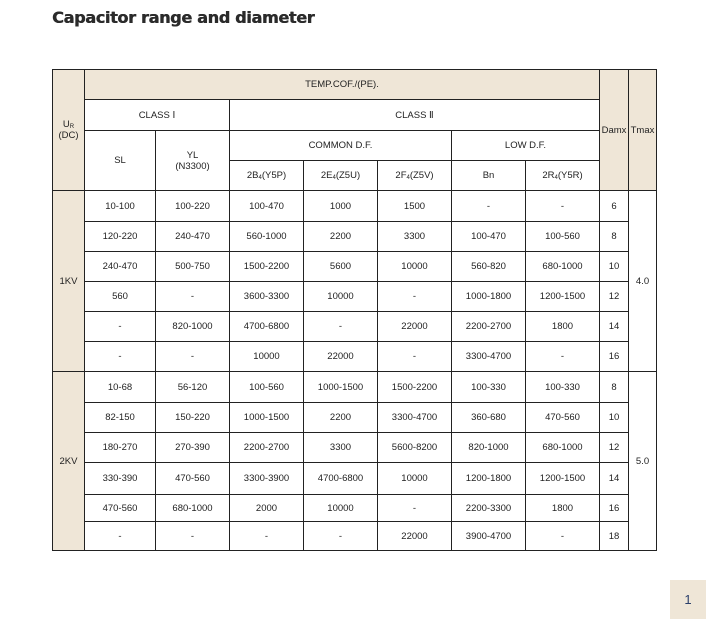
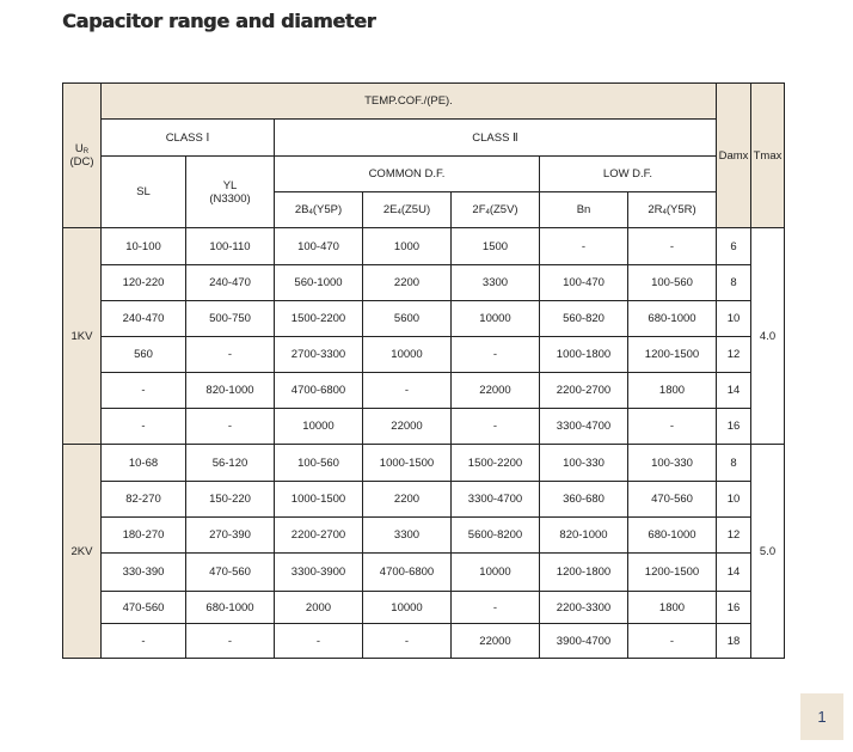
  Capacitor range and diameter
  U (DC)	TEMP.COF./(PE).	Damx	Tmax
  CLASS Ⅰ	CLASS Ⅱ
  SL	YL (N3300)	COMMON D.F.	LOW D.F.
  2B (Y5P)	2E (Z5U)	2F (Z5V)	Bn	2R (Y5R)
- 1KV	10-100	100-220	100-470	1000	1500	-	-	6	4.0
+ 1KV	10-100	100-110	100-470	1000	1500	-	-	6	4.0
  120-220	240-470	560-1000	2200	3300	100-470	100-560	8
  240-470	500-750	1500-2200	5600	10000	560-820	680-1000	10
- 560	-	3600-3300	10000	-	1000-1800	1200-1500	12
+ 560	-	2700-3300	10000	-	1000-1800	1200-1500	12
  -	820-1000	4700-6800	-	22000	2200-2700	1800	14
  -	-	10000	22000	-	3300-4700	-	16
  2KV	10-68	56-120	100-560	1000-1500	1500-2200	100-330	100-330	8	5.0
- 82-150	150-220	1000-1500	2200	3300-4700	360-680	470-560	10
+ 82-270	150-220	1000-1500	2200	3300-4700	360-680	470-560	10
  180-270	270-390	2200-2700	3300	5600-8200	820-1000	680-1000	12
  330-390	470-560	3300-3900	4700-6800	10000	1200-1800	1200-1500	14
  470-560	680-1000	2000	10000	-	2200-3300	1800	16
  -	-	-	-	22000	3900-4700	-	18
  1
